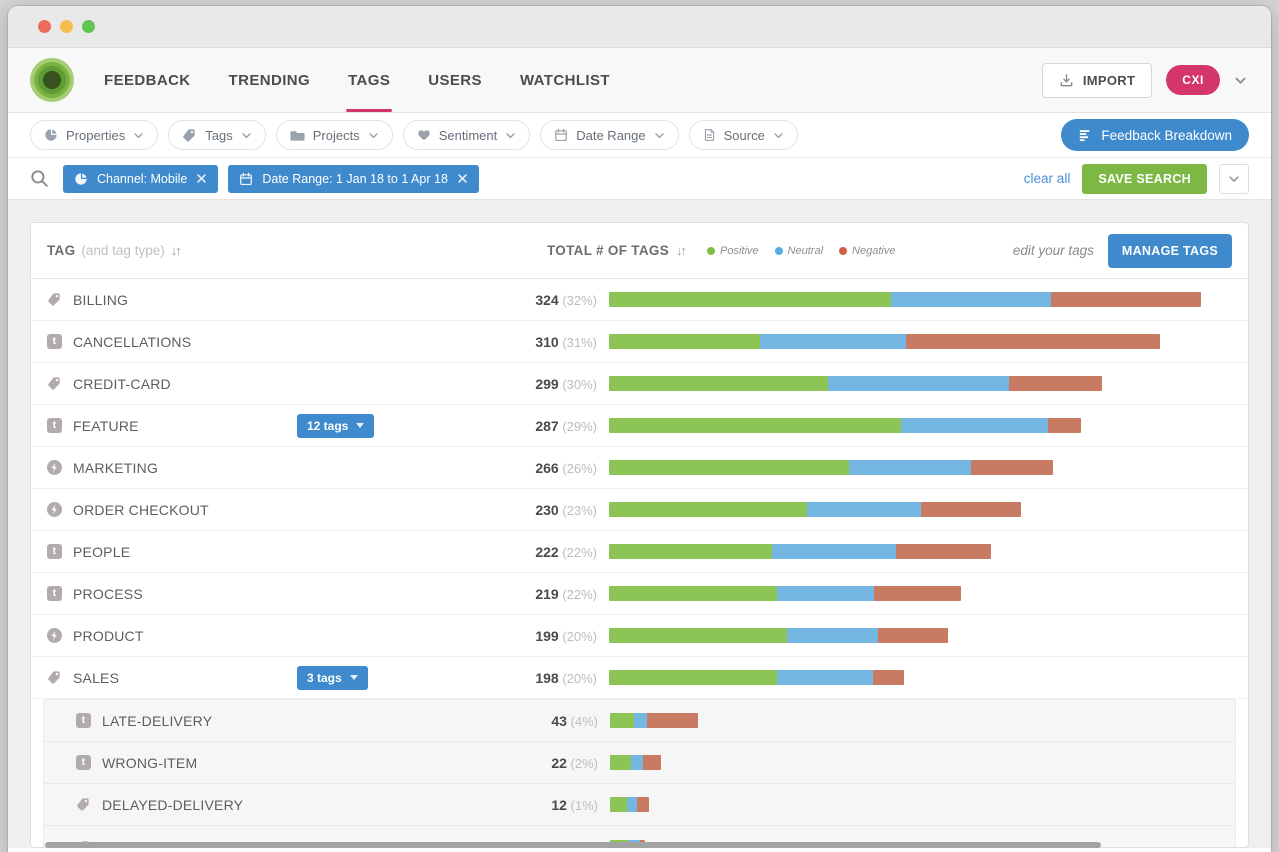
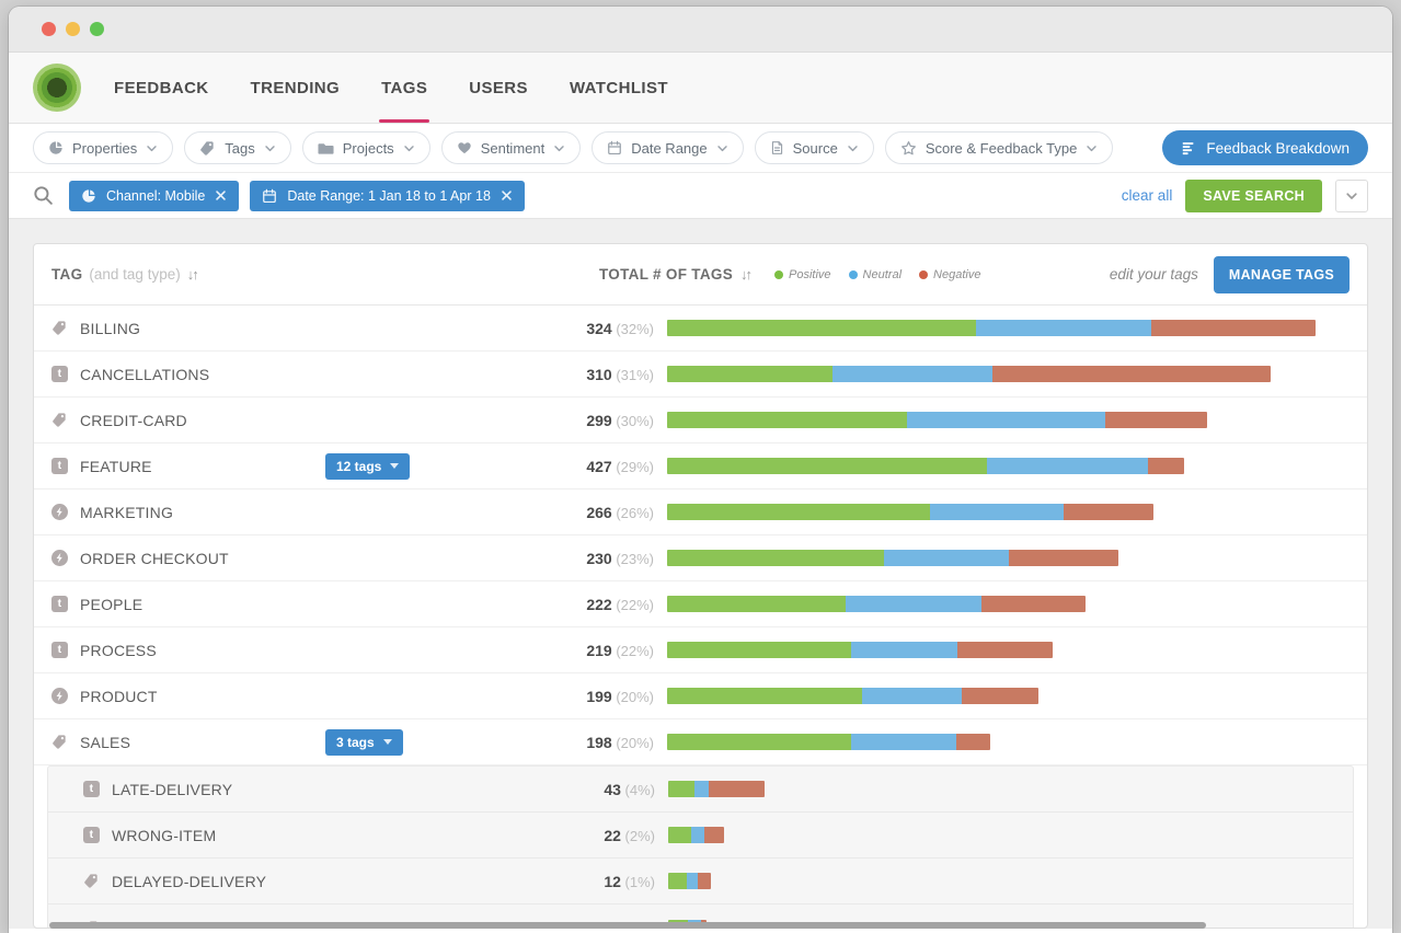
  FEEDBACK
  TRENDING
  TAGS
  USERS
  WATCHLIST
- IMPORT
- CXI
  Properties
  Tags
  Projects
  Sentiment
  Date Range
  Source
+ Score & Feedback Type
  Feedback Breakdown
  Channel: Mobile
  Date Range: 1 Jan 18 to 1 Apr 18
  clear all
  SAVE SEARCH
  TAG
  (and tag type)
  ↓↑
  TOTAL # OF TAGS
  ↓↑
  Positive
  Neutral
  Negative
  edit your tags
  MANAGE TAGS
  BILLING
  324 (32%)
  t
  CANCELLATIONS
  310 (31%)
  CREDIT-CARD
  299 (30%)
  t
  FEATURE
  12 tags
- 287 (29%)
+ 427 (29%)
  MARKETING
  266 (26%)
  ORDER CHECKOUT
  230 (23%)
  t
  PEOPLE
  222 (22%)
  t
  PROCESS
  219 (22%)
  PRODUCT
  199 (20%)
  SALES
  3 tags
  198 (20%)
  t
  LATE-DELIVERY
  43 (4%)
  t
  WRONG-ITEM
  22 (2%)
  DELAYED-DELIVERY
  12 (1%)
